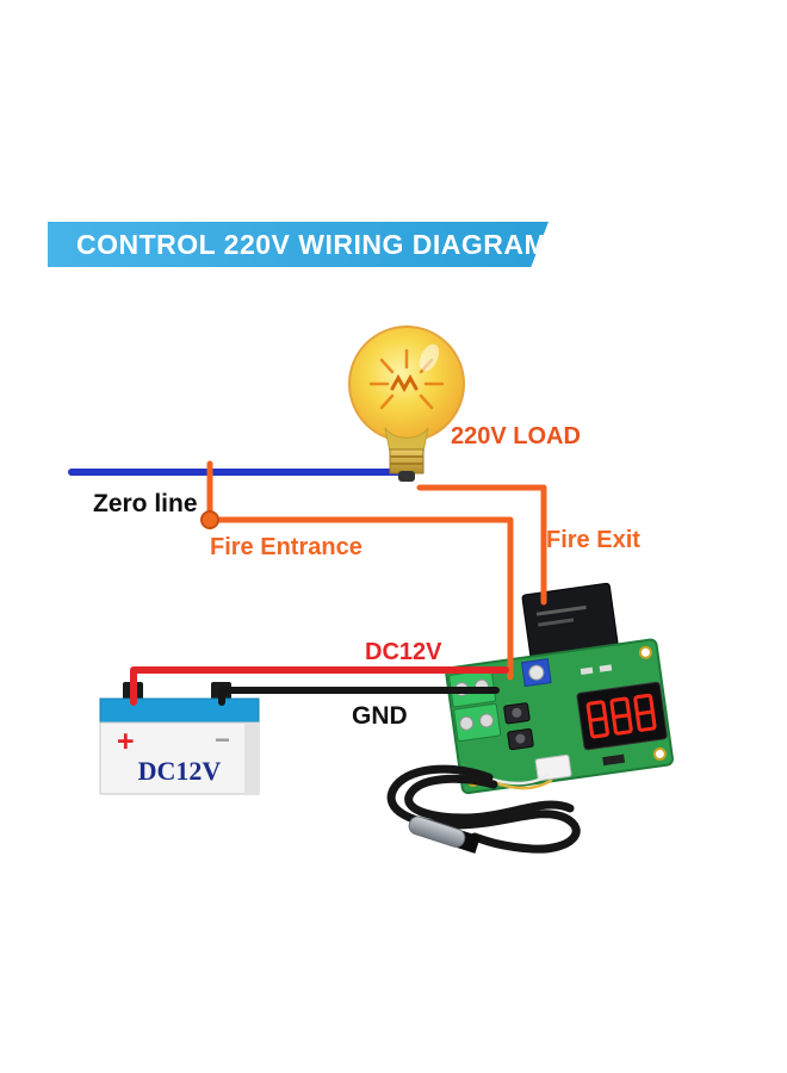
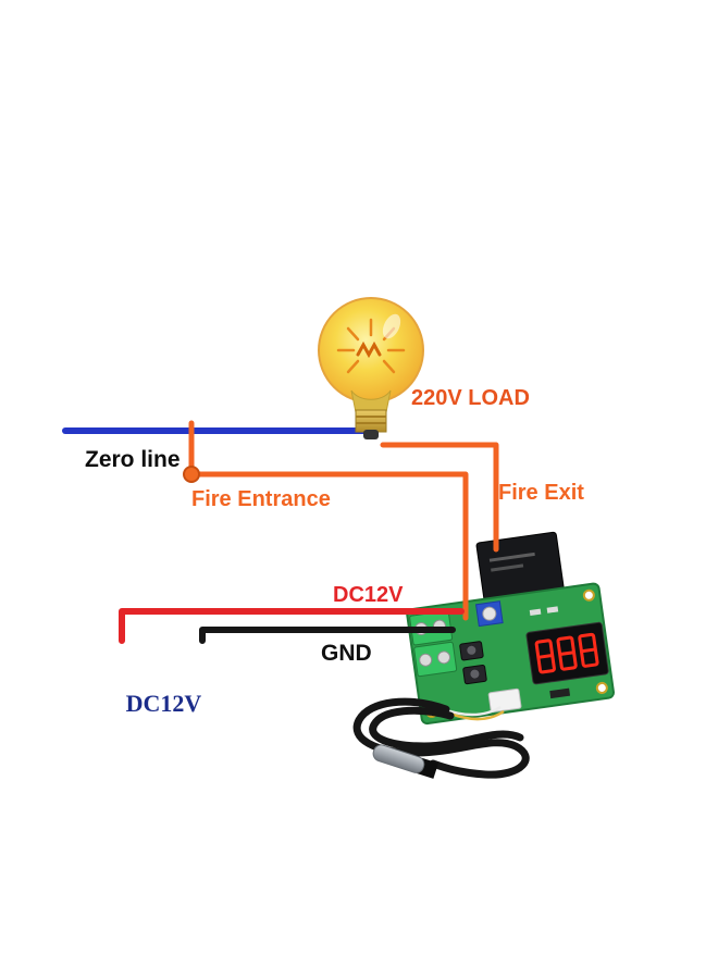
- +
- −
- CONTROL 220V WIRING DIAGRAM
  220V LOAD
  Zero line
  Fire Entrance
  Fire Exit
  DC12V
  GND
  DC12V
